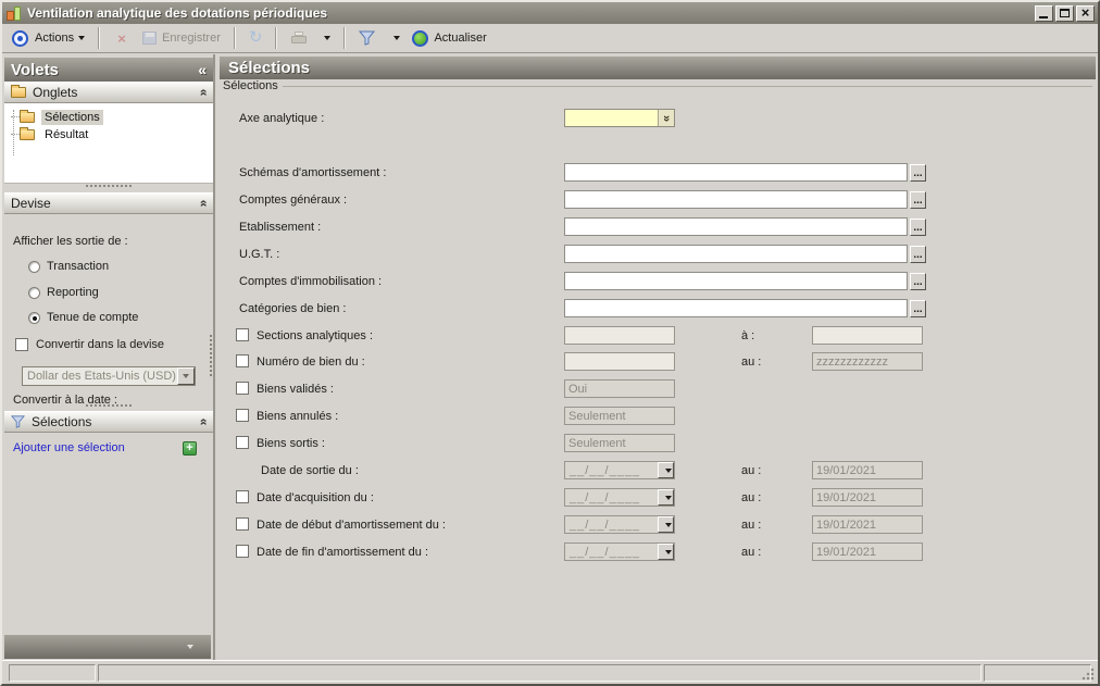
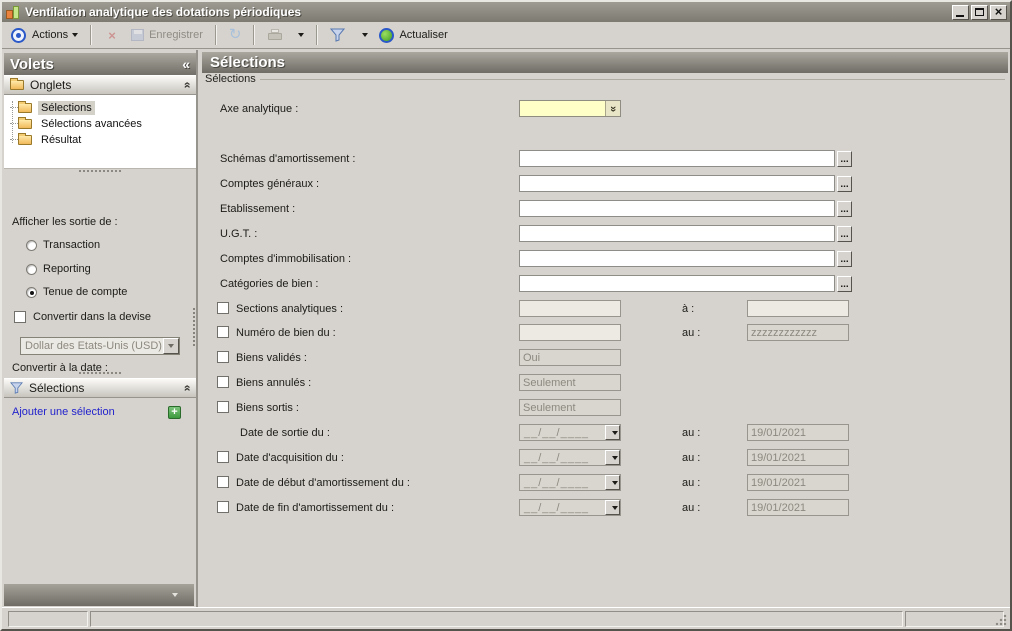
  Ventilation analytique des dotations périodiques
  ×
  Actions
  ×
  Enregistrer
  ↻
  Actualiser
  Volets
  «
  Onglets
  Sélections
+ Sélections avancées
  Résultat
- Devise
  Afficher les sortie de :
  Transaction
  Reporting
  Tenue de compte
  Convertir dans la devise
  Dollar des Etats-Unis (USD)
  Convertir à la date :
  Sélections
  Ajouter une sélection
  +
  Sélections
  Sélections
  Axe analytique :
  Schémas d'amortissement :
  ...
  Comptes généraux :
  ...
  Etablissement :
  ...
  U.G.T. :
  ...
  Comptes d'immobilisation :
  ...
  Catégories de bien :
  ...
  Sections analytiques :
  à :
  Numéro de bien du :
  au :
  zzzzzzzzzzzz
  Biens validés :
  Oui
  Biens annulés :
  Seulement
  Biens sortis :
  Seulement
  Date de sortie du :
  __/__/____
  au :
  19/01/2021
  Date d'acquisition du :
  __/__/____
  au :
  19/01/2021
  Date de début d'amortissement du :
  __/__/____
  au :
  19/01/2021
  Date de fin d'amortissement du :
  __/__/____
  au :
  19/01/2021
